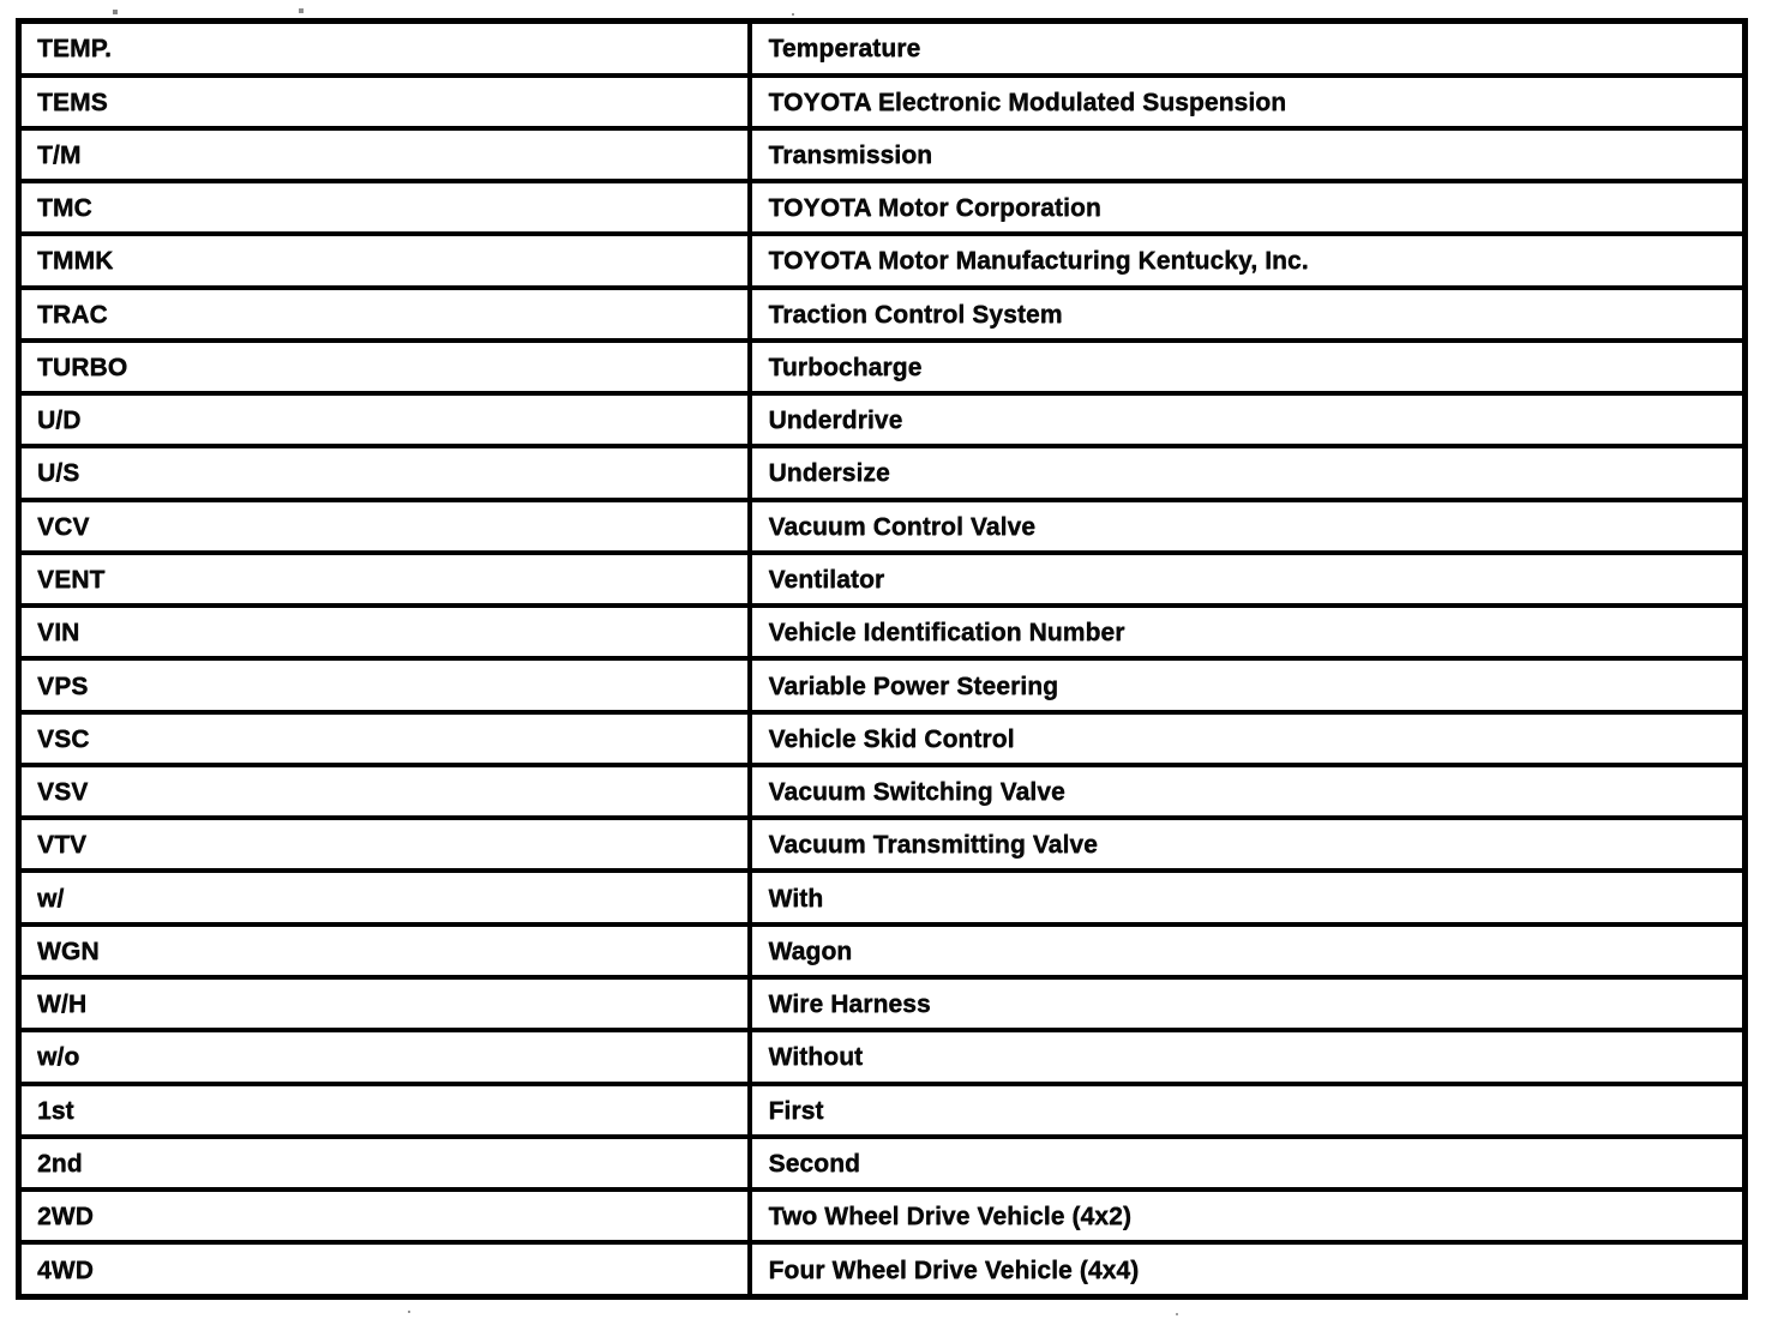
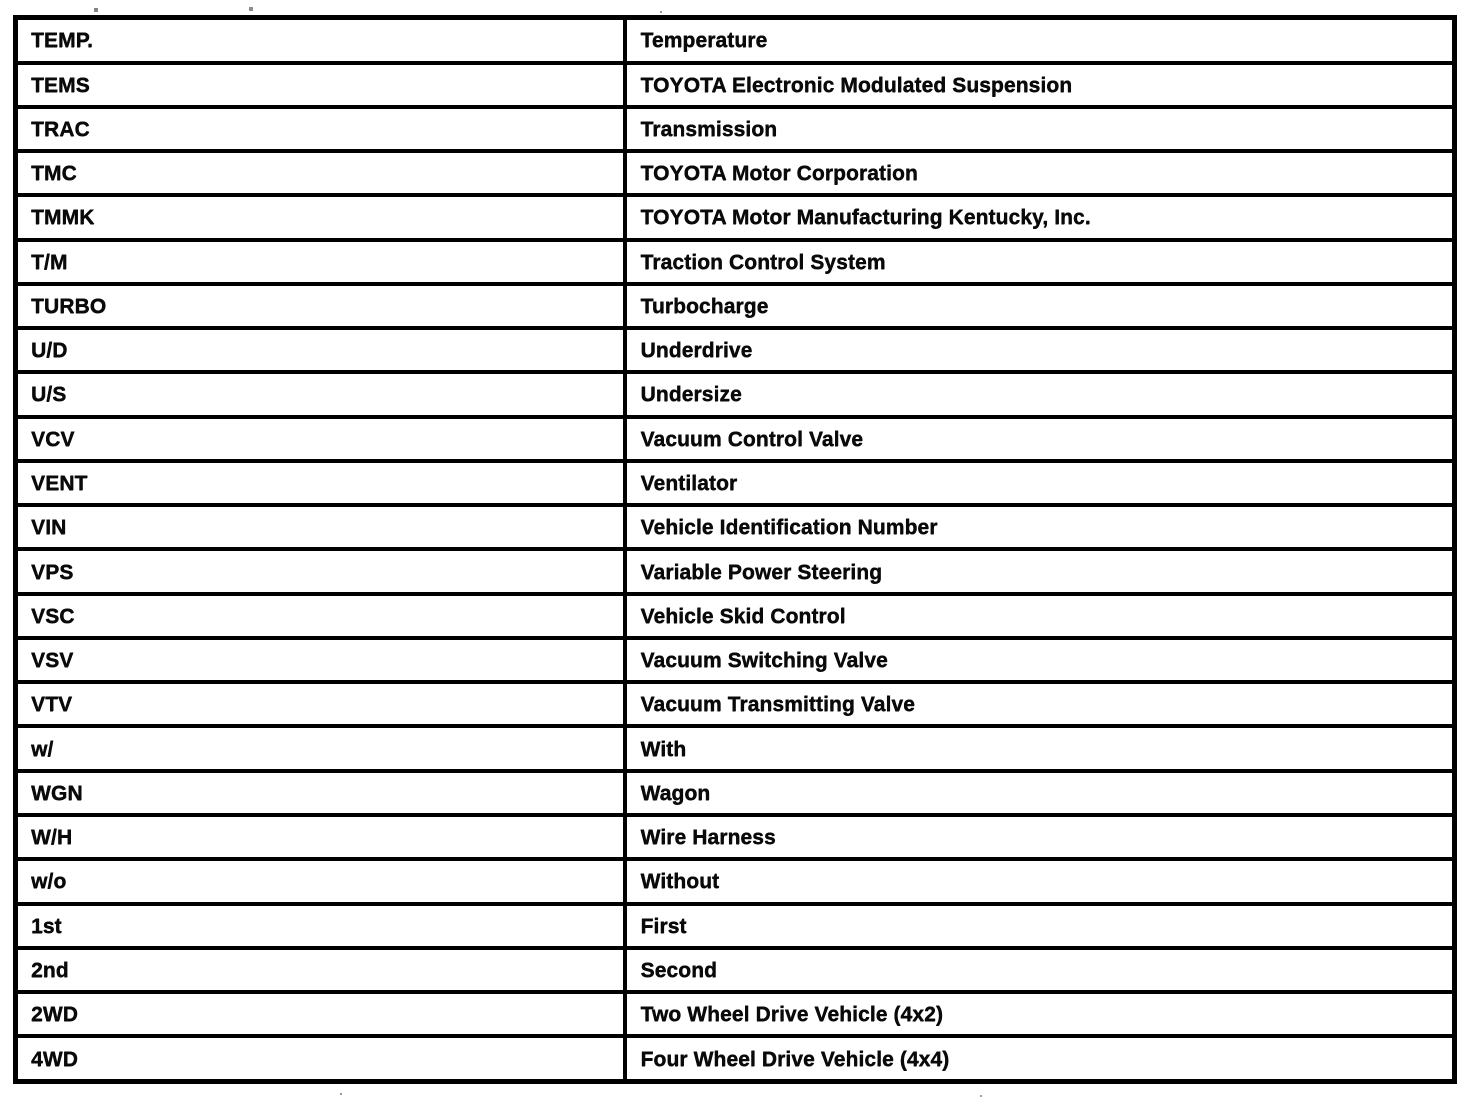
  TEMP.	Temperature
  TEMS	TOYOTA Electronic Modulated Suspension
- T/M	Transmission
+ TRAC	Transmission
  TMC	TOYOTA Motor Corporation
  TMMK	TOYOTA Motor Manufacturing Kentucky, Inc.
- TRAC	Traction Control System
+ T/M	Traction Control System
  TURBO	Turbocharge
  U/D	Underdrive
  U/S	Undersize
  VCV	Vacuum Control Valve
  VENT	Ventilator
  VIN	Vehicle Identification Number
  VPS	Variable Power Steering
  VSC	Vehicle Skid Control
  VSV	Vacuum Switching Valve
  VTV	Vacuum Transmitting Valve
  w/	With
  WGN	Wagon
  W/H	Wire Harness
  w/o	Without
  1st	First
  2nd	Second
  2WD	Two Wheel Drive Vehicle (4x2)
  4WD	Four Wheel Drive Vehicle (4x4)
